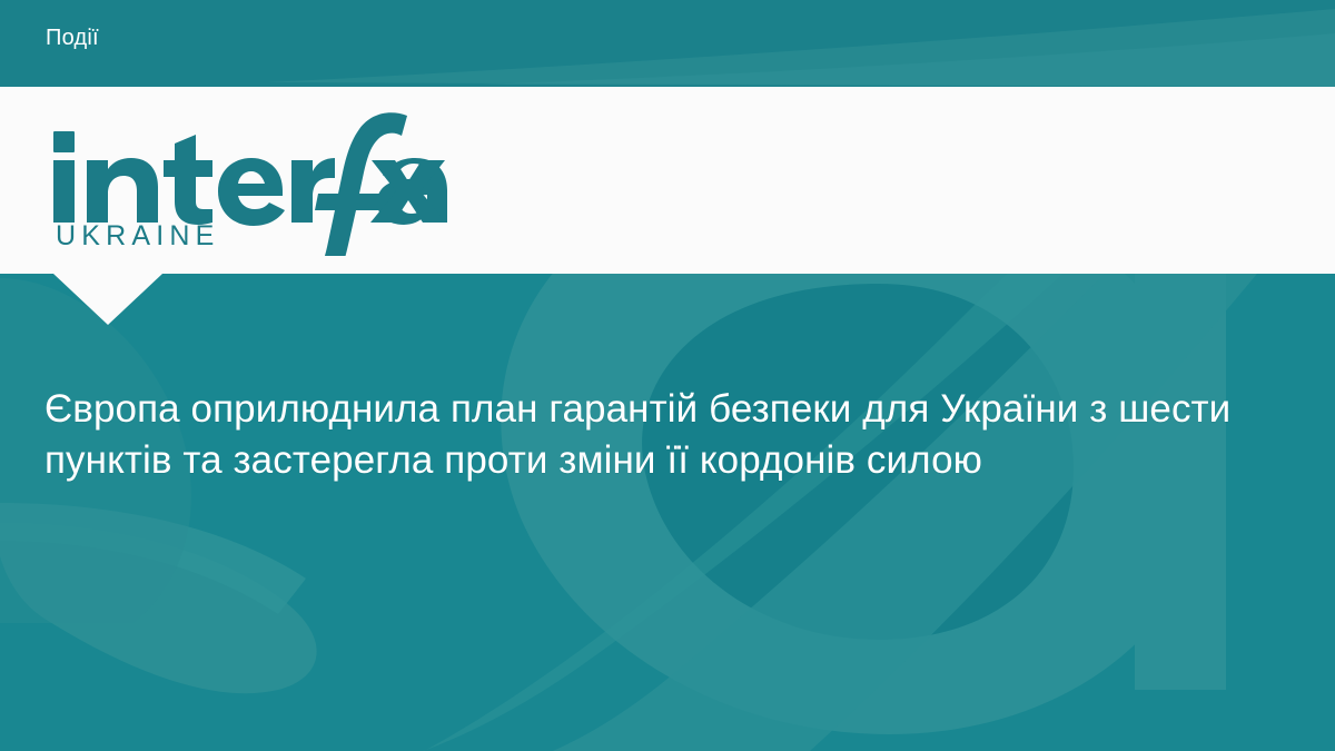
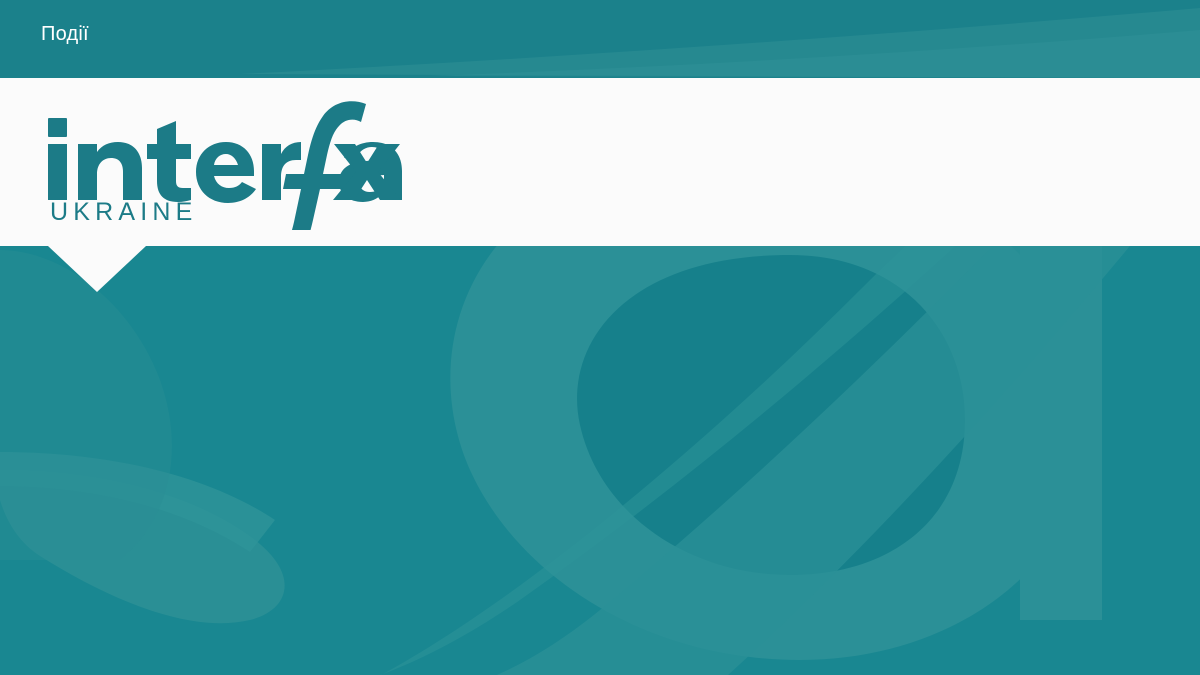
  Події
  UKRAINE
- Європа оприлюднила план гарантій безпеки для України з шести пунктів та застерегла проти зміни її кордонів силою
